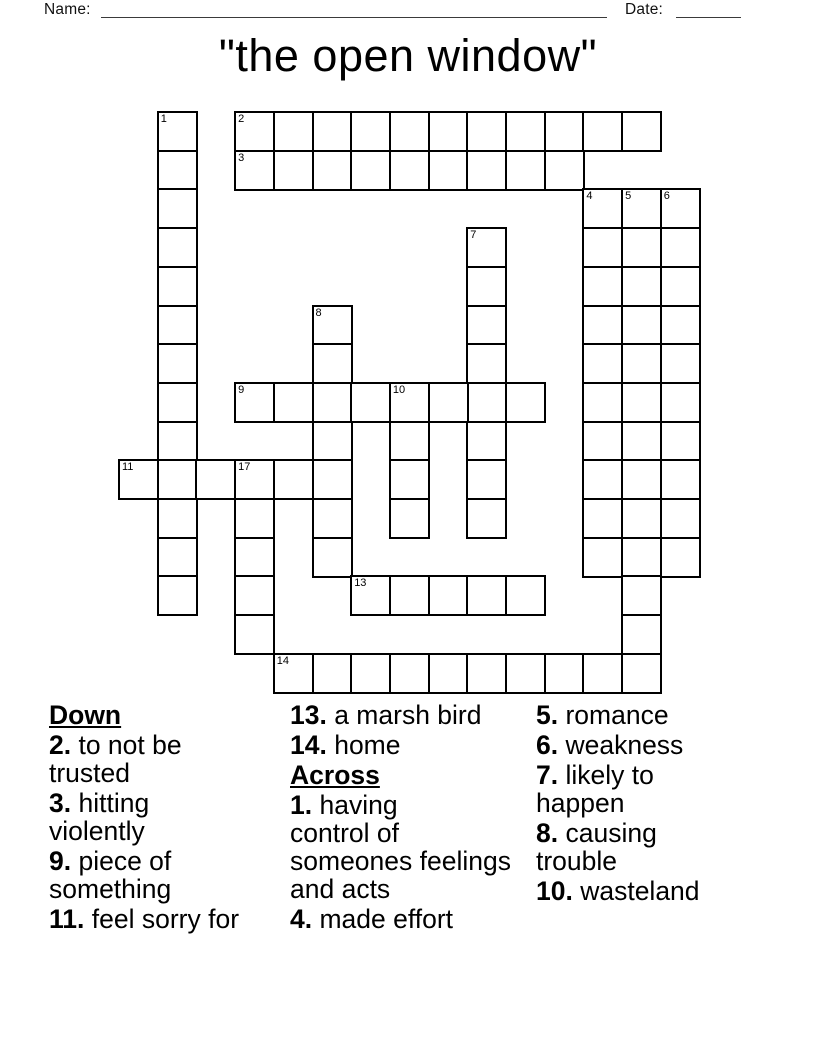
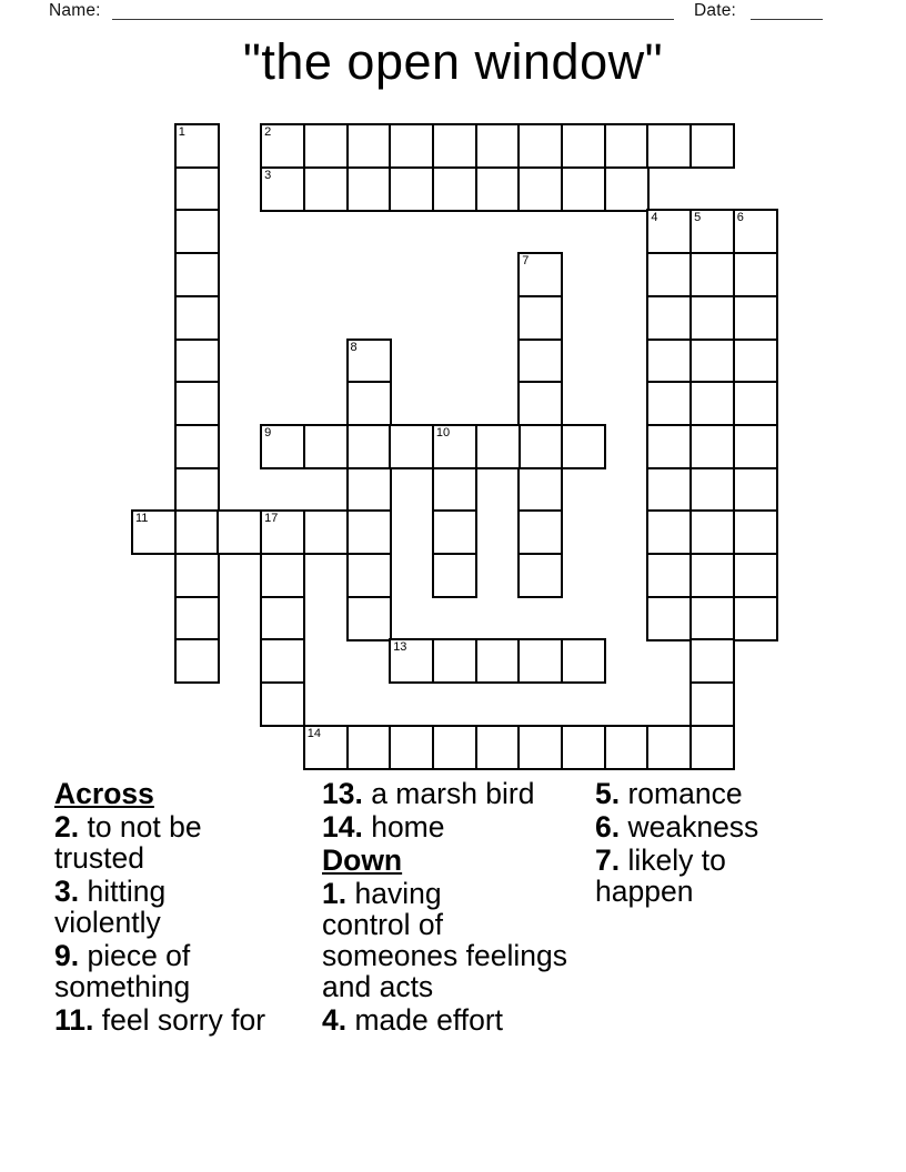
  Name:
  Date:
  "the open window"
  1
  2
  3
  4
  5
  6
  7
  8
  9
  10
  11
  17
  13
  14
- Down
+ Across
  2. to not be
  trusted
  3. hitting
  violently
  9. piece of
  something
  11. feel sorry for
  13. a marsh bird
  14. home
- Across
+ Down
  1. having
  control of
  someones feelings
  and acts
  4. made effort
  5. romance
  6. weakness
  7. likely to
  happen
- 8. causing
- trouble
- 10. wasteland
